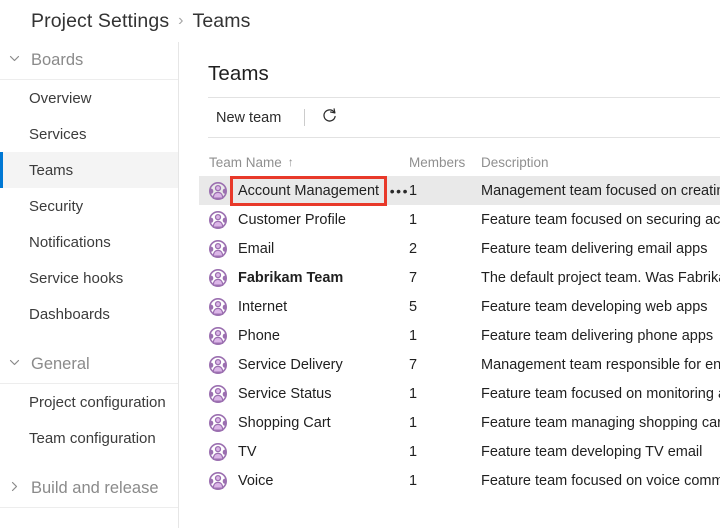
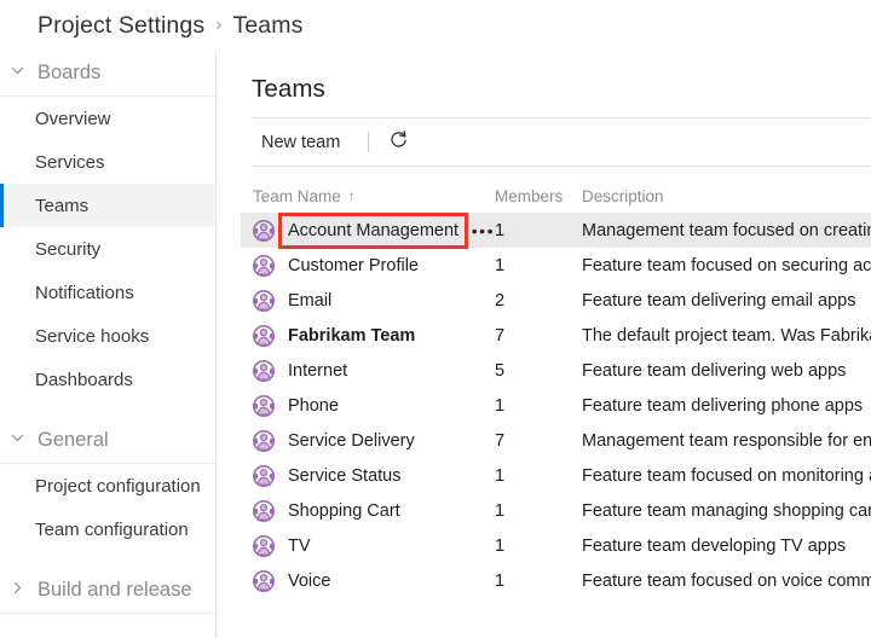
  Project Settings
  ›
  Teams
  Boards
  Overview
  Services
  Teams
  Security
  Notifications
  Service hooks
  Dashboards
  General
  Project configuration
  Team configuration
  Build and release
  Teams
  New team
  Team Name
  ↑
  Members
  Description
  Account Management
  •••
  1
  Management team focused on creati
  Customer Profile
  1
  Feature team focused on securing ac
  Email
  2
  Feature team delivering email apps
  Fabrikam Team
  7
  The default project team. Was Fabrik
  Internet
  5
- Feature team developing web apps
+ Feature team delivering web apps
  Phone
  1
  Feature team delivering phone apps
  Service Delivery
  7
  Management team responsible for en
  Service Status
  1
  Feature team focused on monitoring
  Shopping Cart
  1
  Feature team managing shopping ca
  TV
  1
- Feature team developing TV email
+ Feature team developing TV apps
  Voice
  1
  Feature team focused on voice comm
